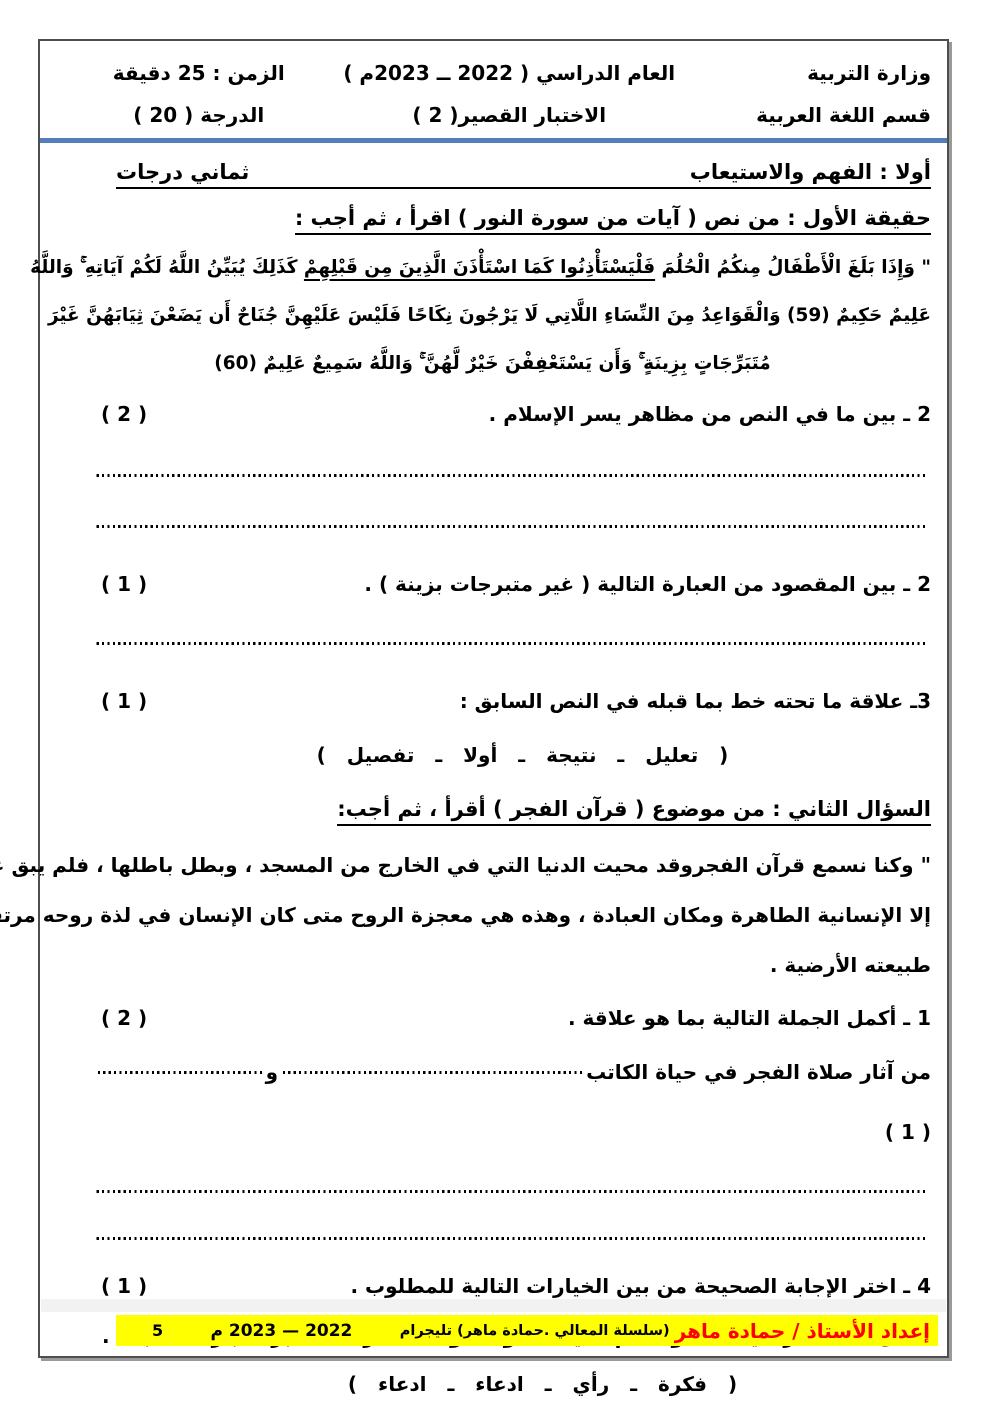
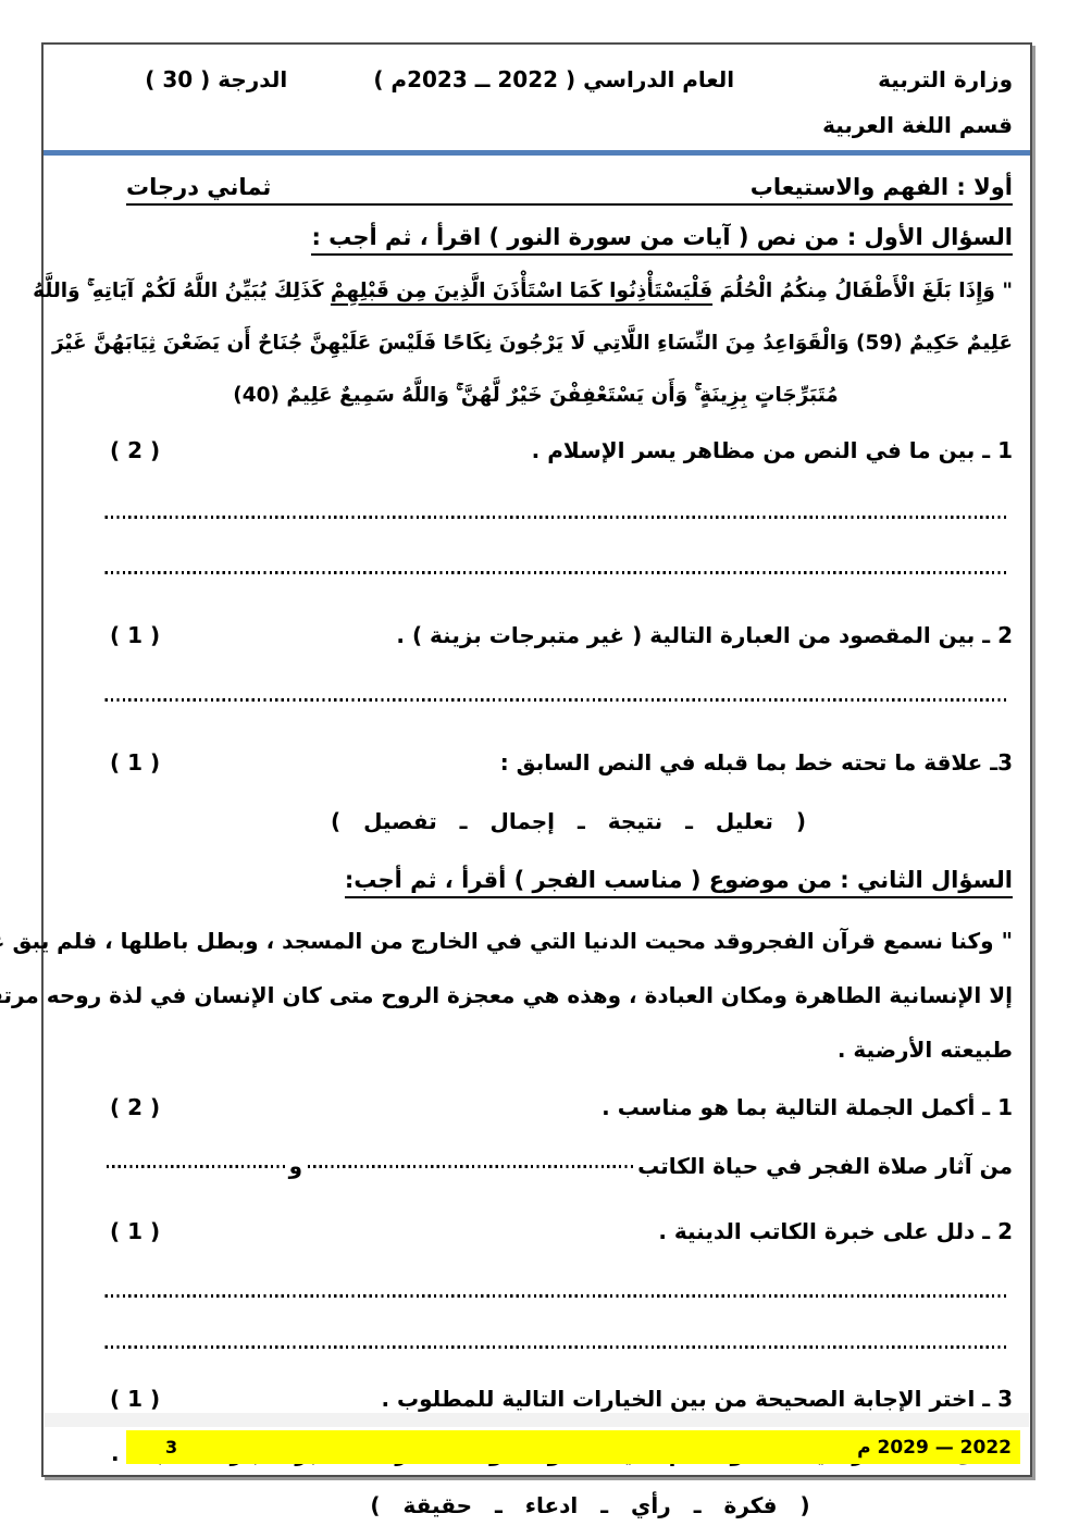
  وزارة التربية
  قسم اللغة العربية
  العام الدراسي ( 2022 ــ 2023م )
- الاختبار القصير( 2 )
- الزمن : 25 دقيقة
- الدرجة ( 20 )
+ الدرجة ( 30 )
  أولا : الفهم والاستيعاب
  ثماني درجات
- حقيقة الأول : من نص ( آيات من سورة النور ) اقرأ ، ثم أجب :
+ السؤال الأول : من نص ( آيات من سورة النور ) اقرأ ، ثم أجب :
  " وَإِذَا بَلَغَ الْأَطْفَالُ مِنكُمُ الْحُلُمَ فَلْيَسْتَأْذِنُوا كَمَا اسْتَأْذَنَ الَّذِينَ مِن قَبْلِهِمْ كَذَلِكَ يُبَيِّنُ اللَّهُ لَكُمْ آيَاتِهِ ۚ وَاللَّهُ
  عَلِيمٌ حَكِيمٌ (59) وَالْقَوَاعِدُ مِنَ النِّسَاءِ اللَّاتِي لَا يَرْجُونَ نِكَاحًا فَلَيْسَ عَلَيْهِنَّ جُنَاحٌ أَن يَضَعْنَ ثِيَابَهُنَّ غَيْرَ
- مُتَبَرِّجَاتٍ بِزِينَةٍ ۚ وَأَن يَسْتَعْفِفْنَ خَيْرٌ لَّهُنَّ ۚ وَاللَّهُ سَمِيعٌ عَلِيمٌ (60)
+ مُتَبَرِّجَاتٍ بِزِينَةٍ ۚ وَأَن يَسْتَعْفِفْنَ خَيْرٌ لَّهُنَّ ۚ وَاللَّهُ سَمِيعٌ عَلِيمٌ (40)
- 2 ـ بين ما في النص من مظاهر يسر الإسلام .
+ 1 ـ بين ما في النص من مظاهر يسر الإسلام .
  ( 2 )
  2 ـ بين المقصود من العبارة التالية ( غير متبرجات بزينة ) .
  ( 1 )
  3ـ علاقة ما تحته خط بما قبله في النص السابق :
  ( 1 )
- ( تعليل ـ نتيجة ـ أولا ـ تفصيل )
+ ( تعليل ـ نتيجة ـ إجمال ـ تفصيل )
- السؤال الثاني : من موضوع ( قرآن الفجر ) أقرأ ، ثم أجب:
+ السؤال الثاني : من موضوع ( مناسب الفجر ) أقرأ ، ثم أجب:
  " وكنا نسمع قرآن الفجروقد محيت الدنيا التي في الخارج من المسجد ، وبطل باطلها ، فلم يبق
  إلا الإنسانية الطاهرة ومكان العبادة ، وهذه هي معجزة الروح متى كان الإنسان في لذة روحه مرت
  طبيعته الأرضية .
- 1 ـ أكمل الجملة التالية بما هو علاقة .
+ 1 ـ أكمل الجملة التالية بما هو مناسب .
  ( 2 )
  من آثار صلاة الفجر في حياة الكاتب
  و
+ 2 ـ دلل على خبرة الكاتب الدينية .
  ( 1 )
- 4 ـ اختر الإجابة الصحيحة من بين الخيارات التالية للمطلوب .
+ 3 ـ اختر الإجابة الصحيحة من بين الخيارات التالية للمطلوب .
  ( 1 )
- ( فكرة ـ رأي ـ ادعاء ـ ادعاء )
+ ( فكرة ـ رأي ـ ادعاء ـ حقيقة )
- إعداد الأستاذ / حمادة ماهر
- (سلسلة المعالي .حمادة ماهر) تليجرام
- 2022 — 2023 م
+ 2022 — 2029 م
- 5
+ 3
